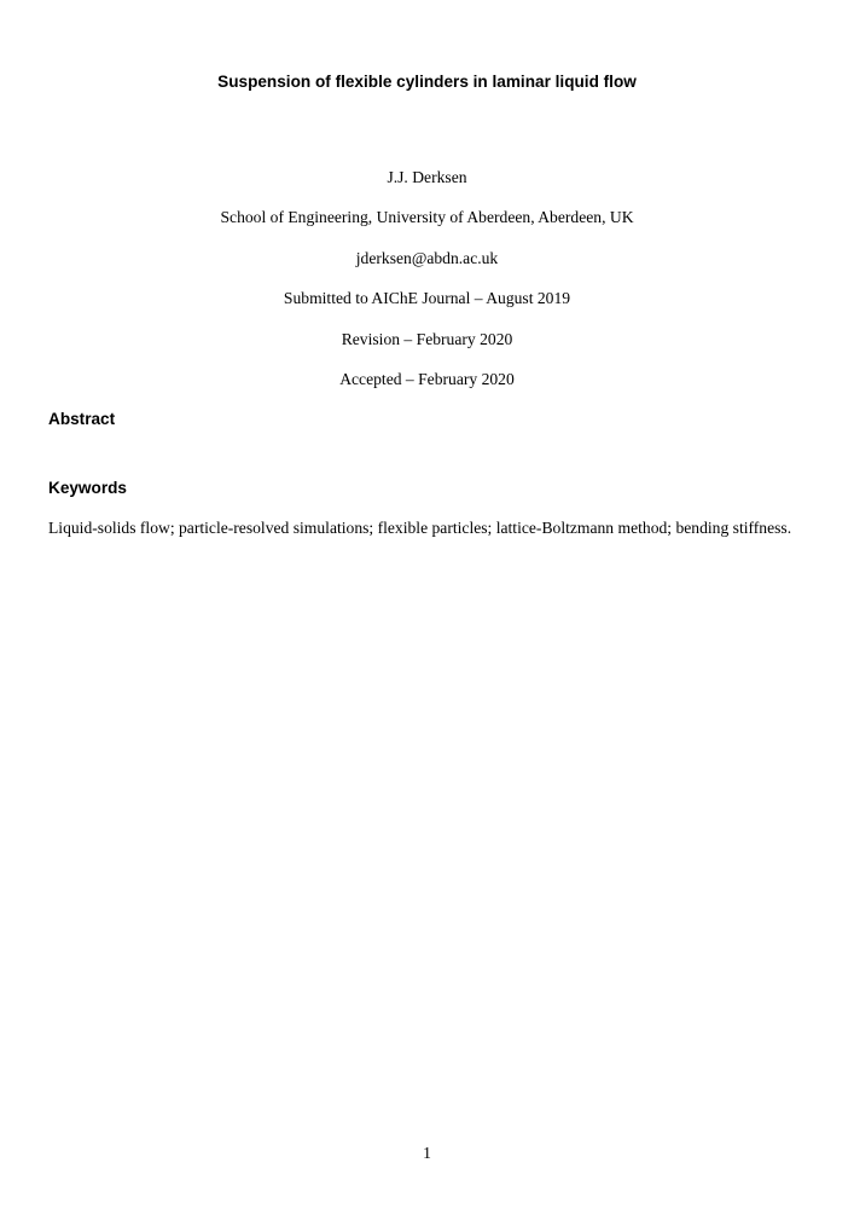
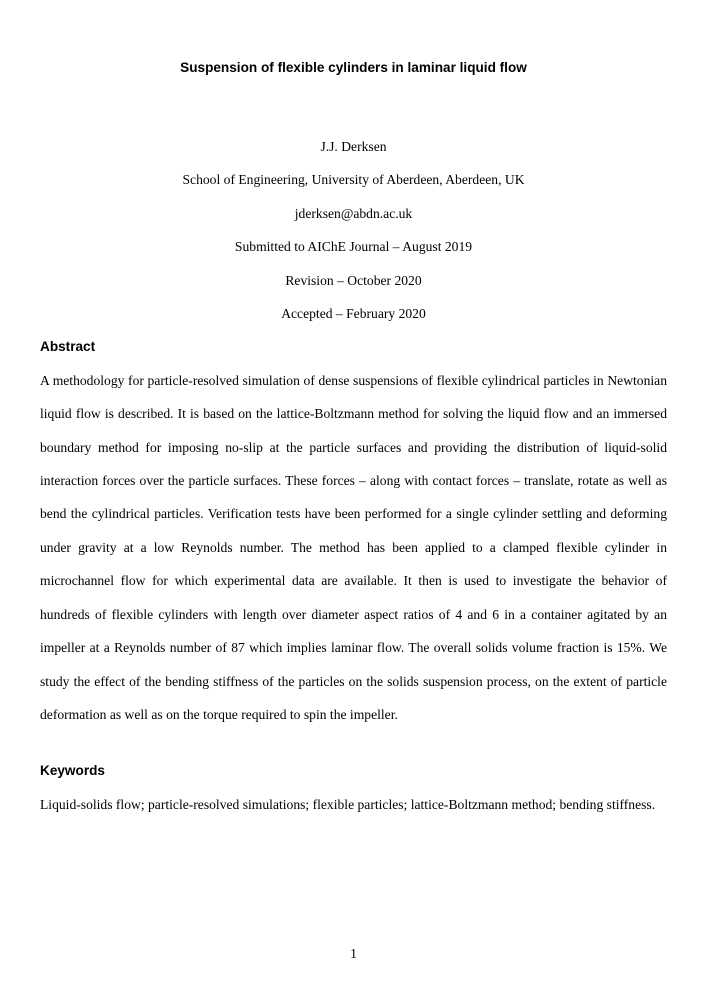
  Suspension of flexible cylinders in laminar liquid flow
  J.J. Derksen
  School of Engineering, University of Aberdeen, Aberdeen, UK
  jderksen@abdn.ac.uk
  Submitted to AIChE Journal – August 2019
- Revision – February 2020
+ Revision – October 2020
  Accepted – February 2020
  Abstract
+ A methodology for particle-resolved simulation of dense suspensions of flexible cylindrical particles in Newtonian liquid flow is described. It is based on the lattice-Boltzmann method for solving the liquid flow and an immersed boundary method for imposing no-slip at the particle surfaces and providing the distribution of liquid-solid interaction forces over the particle surfaces. These forces – along with contact forces – translate, rotate as well as bend the cylindrical particles. Verification tests have been performed for a single cylinder settling and deforming under gravity at a low Reynolds number. The method has been applied to a clamped flexible cylinder in microchannel flow for which experimental data are available. It then is used to investigate the behavior of hundreds of flexible cylinders with length over diameter aspect ratios of 4 and 6 in a container agitated by an impeller at a Reynolds number of 87 which implies laminar flow. The overall solids volume fraction is 15%. We study the effect of the bending stiffness of the particles on the solids suspension process, on the extent of particle deformation as well as on the torque required to spin the impeller.
  Keywords
  Liquid-solids flow; particle-resolved simulations; flexible particles; lattice-Boltzmann method; bending stiffness.
  1
